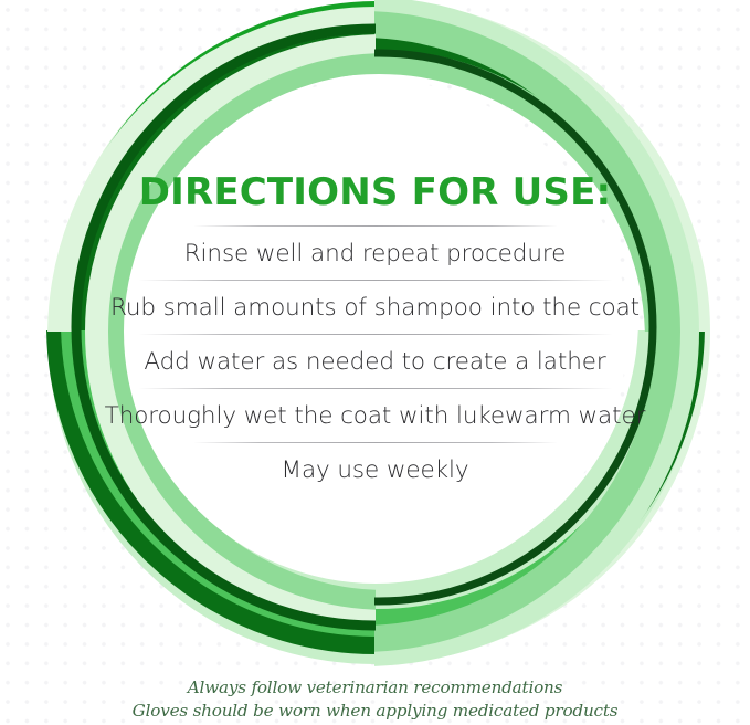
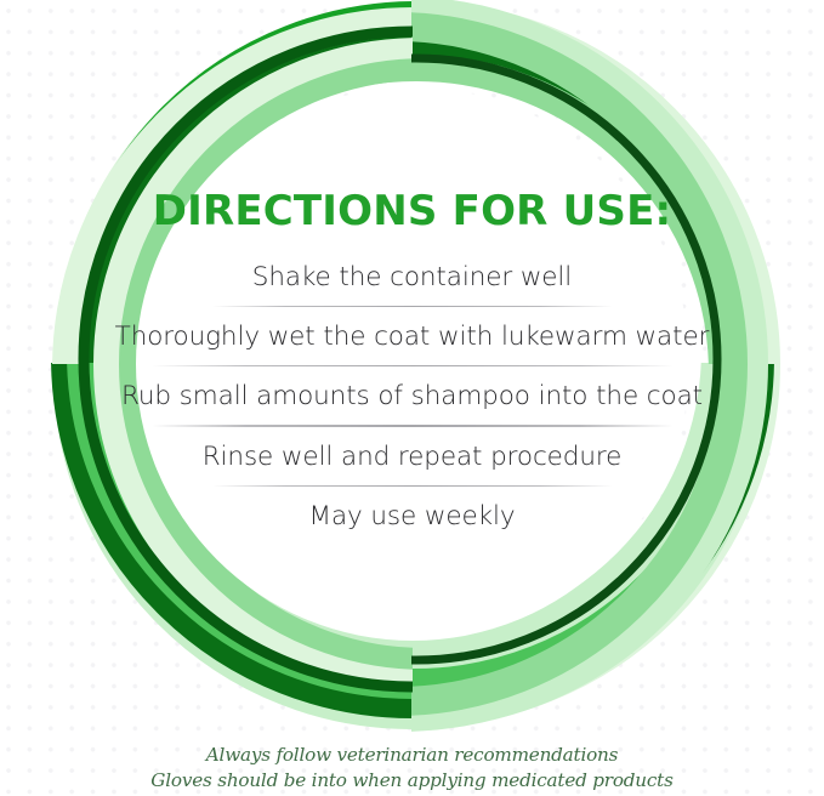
  DIRECTIONS FOR USE:
+ Shake the container well
- Rinse well and repeat procedure
+ Thoroughly wet the coat with lukewarm water
  Rub small amounts of shampoo into the coat
- Add water as needed to create a lather
- Thoroughly wet the coat with lukewarm water
+ Rinse well and repeat procedure
  May use weekly
  Always follow veterinarian recommendations
- Gloves should be worn when applying medicated products
+ Gloves should be into when applying medicated products
